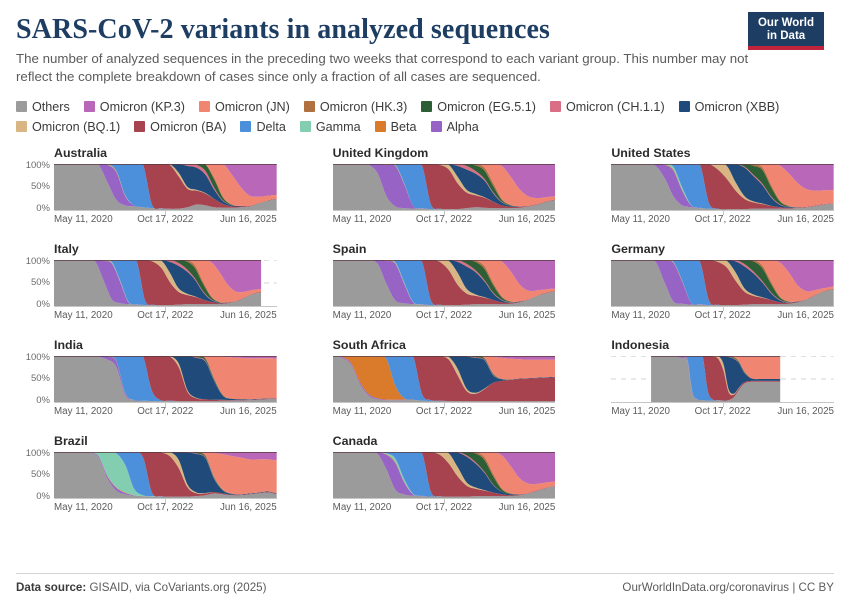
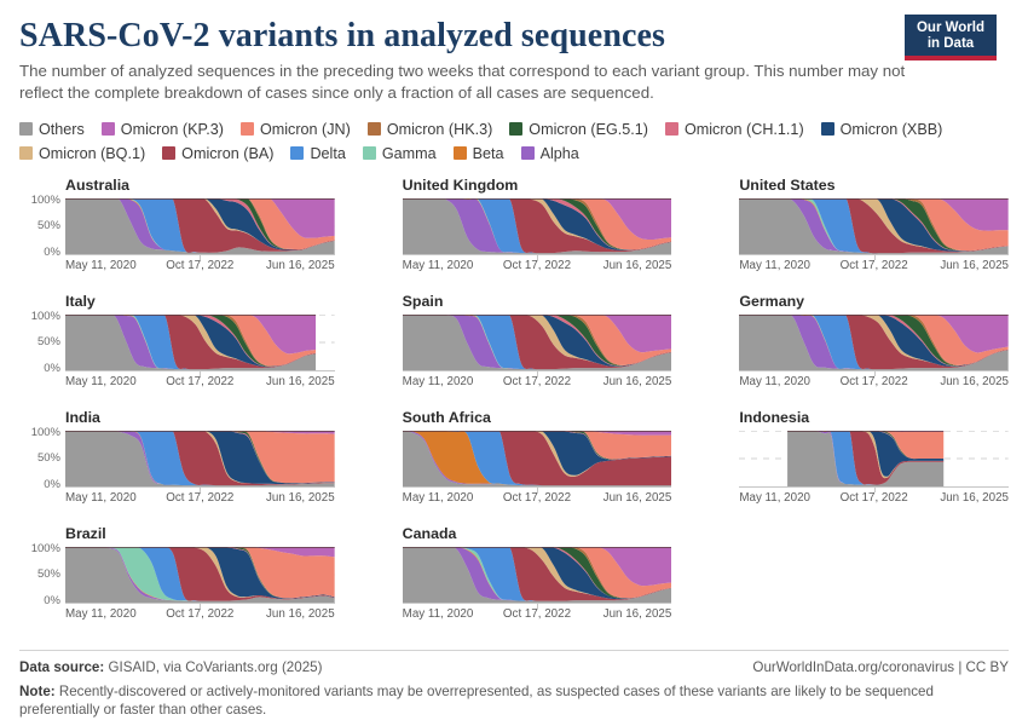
  SARS-CoV-2 variants in analyzed sequences
  The number of analyzed sequences in the preceding two weeks that correspond to each variant group. This number may not reflect the complete breakdown of cases since only a fraction of all cases are sequenced.
  Our World
  in Data
  Others
  Omicron (KP.3)
  Omicron (JN)
  Omicron (HK.3)
  Omicron (EG.5.1)
  Omicron (CH.1.1)
  Omicron (XBB)
  Omicron (BQ.1)
  Omicron (BA)
  Delta
  Gamma
  Beta
  Alpha
  Australia
  100%
  50%
  0%
  May 11, 2020
  Oct 17, 2022
  Jun 16, 2025
  United Kingdom
  May 11, 2020
  Oct 17, 2022
  Jun 16, 2025
  United States
  May 11, 2020
  Oct 17, 2022
  Jun 16, 2025
  Italy
  100%
  50%
  0%
  May 11, 2020
  Oct 17, 2022
  Jun 16, 2025
  Spain
  May 11, 2020
  Oct 17, 2022
  Jun 16, 2025
  Germany
  May 11, 2020
  Oct 17, 2022
  Jun 16, 2025
  India
  100%
  50%
  0%
  May 11, 2020
  Oct 17, 2022
  Jun 16, 2025
  South Africa
  May 11, 2020
  Oct 17, 2022
  Jun 16, 2025
  Indonesia
  May 11, 2020
  Oct 17, 2022
  Jun 16, 2025
  Brazil
  100%
  50%
  0%
  May 11, 2020
  Oct 17, 2022
  Jun 16, 2025
  Canada
  May 11, 2020
  Oct 17, 2022
  Jun 16, 2025
  Data source: GISAID, via CoVariants.org (2025)
  OurWorldInData.org/coronavirus | CC BY
+ Note: Recently-discovered or actively-monitored variants may be overrepresented, as suspected cases of these variants are likely to be sequenced preferentially or faster than other cases.
